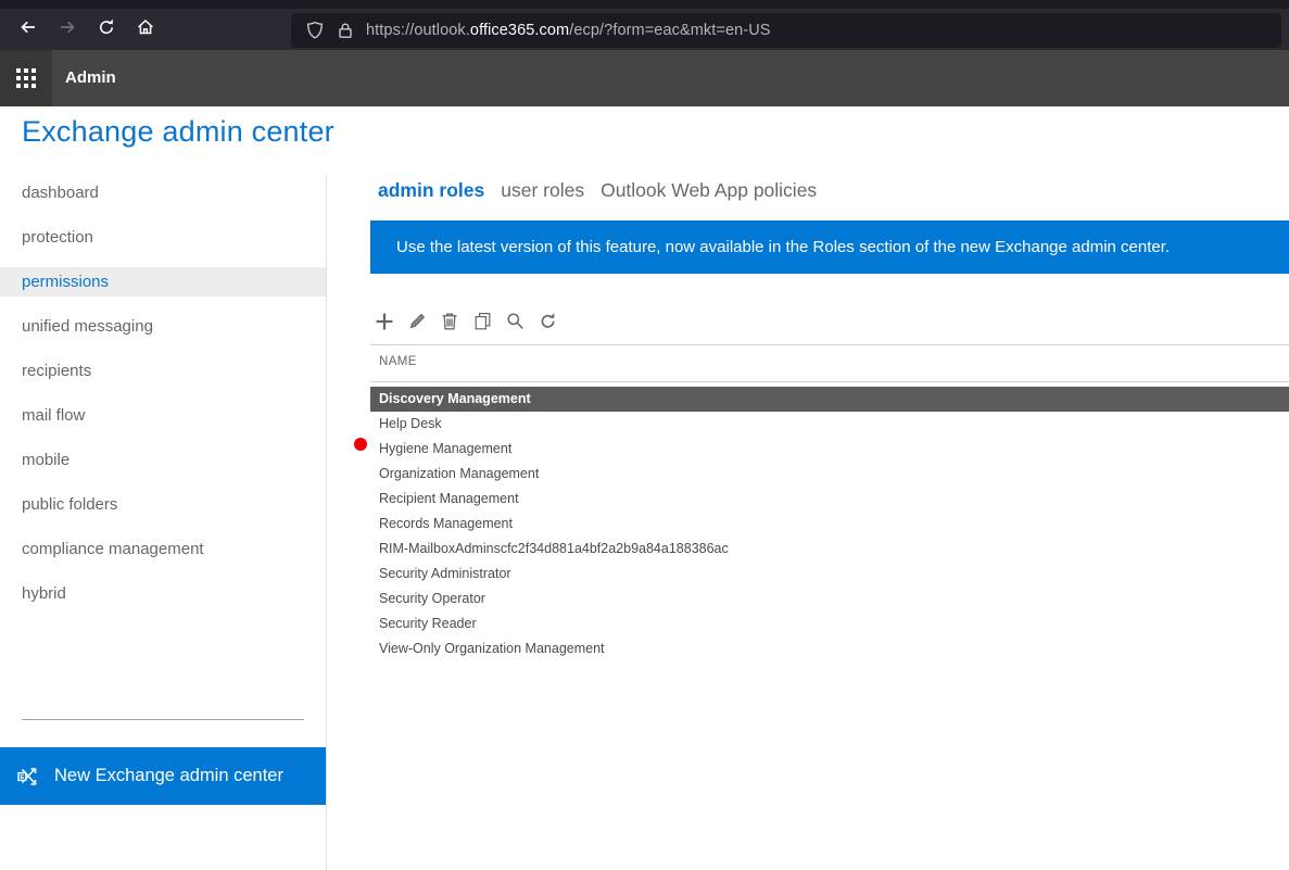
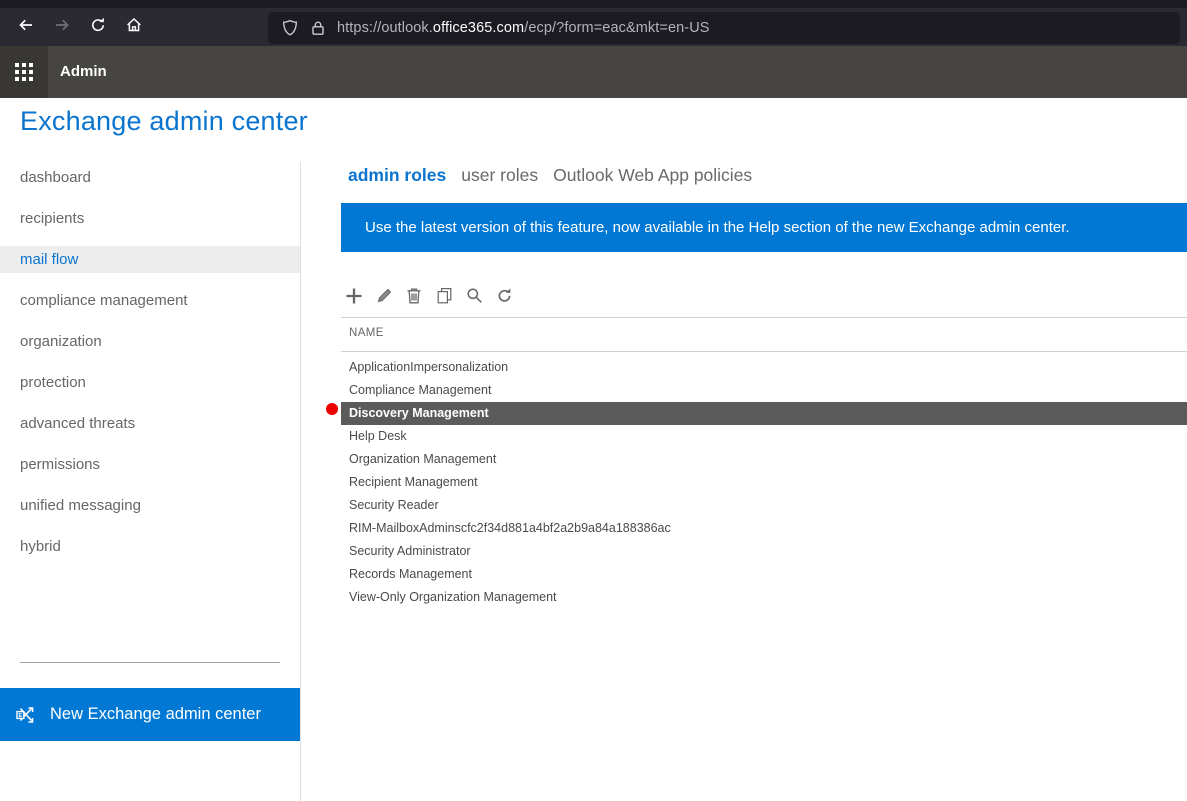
  https://outlook.office365.com/ecp/?form=eac&mkt=en-US
  Admin
  Exchange admin center
  dashboard
- protection
+ recipients
- permissions
+ mail flow
- unified messaging
+ compliance management
+ organization
- recipients
+ protection
+ advanced threats
- mail flow
+ permissions
- mobile
- public folders
- compliance management
+ unified messaging
  hybrid
  New Exchange admin center
  admin roles
  user roles
  Outlook Web App policies
- Use the latest version of this feature, now available in the Roles section of the new Exchange admin center.
+ Use the latest version of this feature, now available in the Help section of the new Exchange admin center.
  NAME
+ ApplicationImpersonalization
+ Compliance Management
  Discovery Management
  Help Desk
- Hygiene Management
  Organization Management
  Recipient Management
- Records Management
+ Security Reader
  RIM-MailboxAdminscfc2f34d881a4bf2a2b9a84a188386ac
  Security Administrator
- Security Operator
- Security Reader
+ Records Management
  View-Only Organization Management
